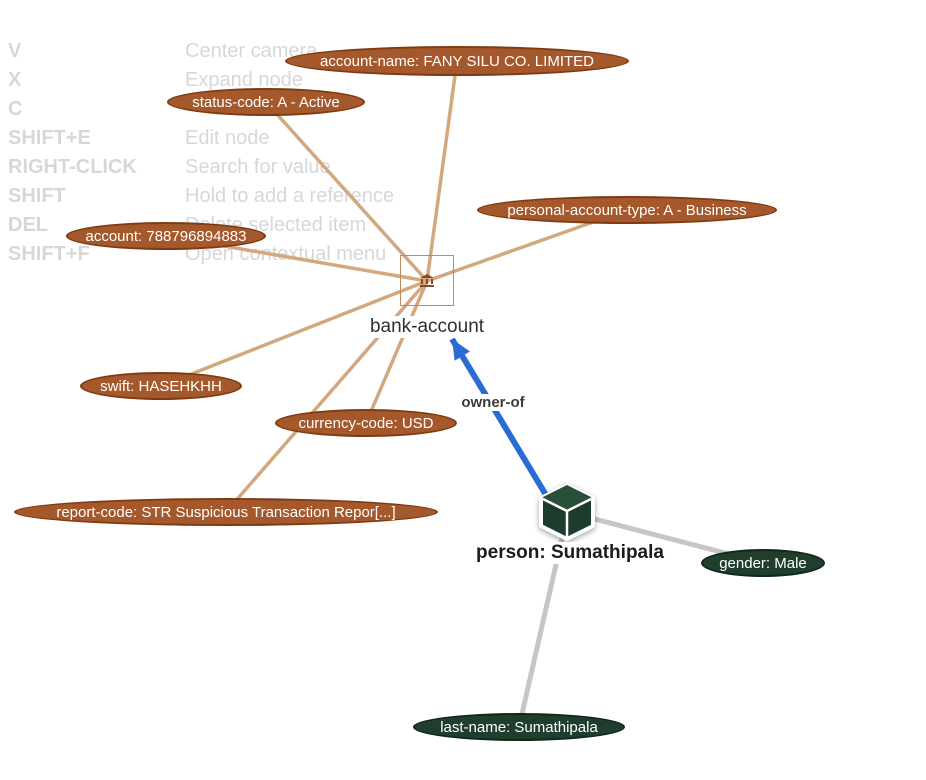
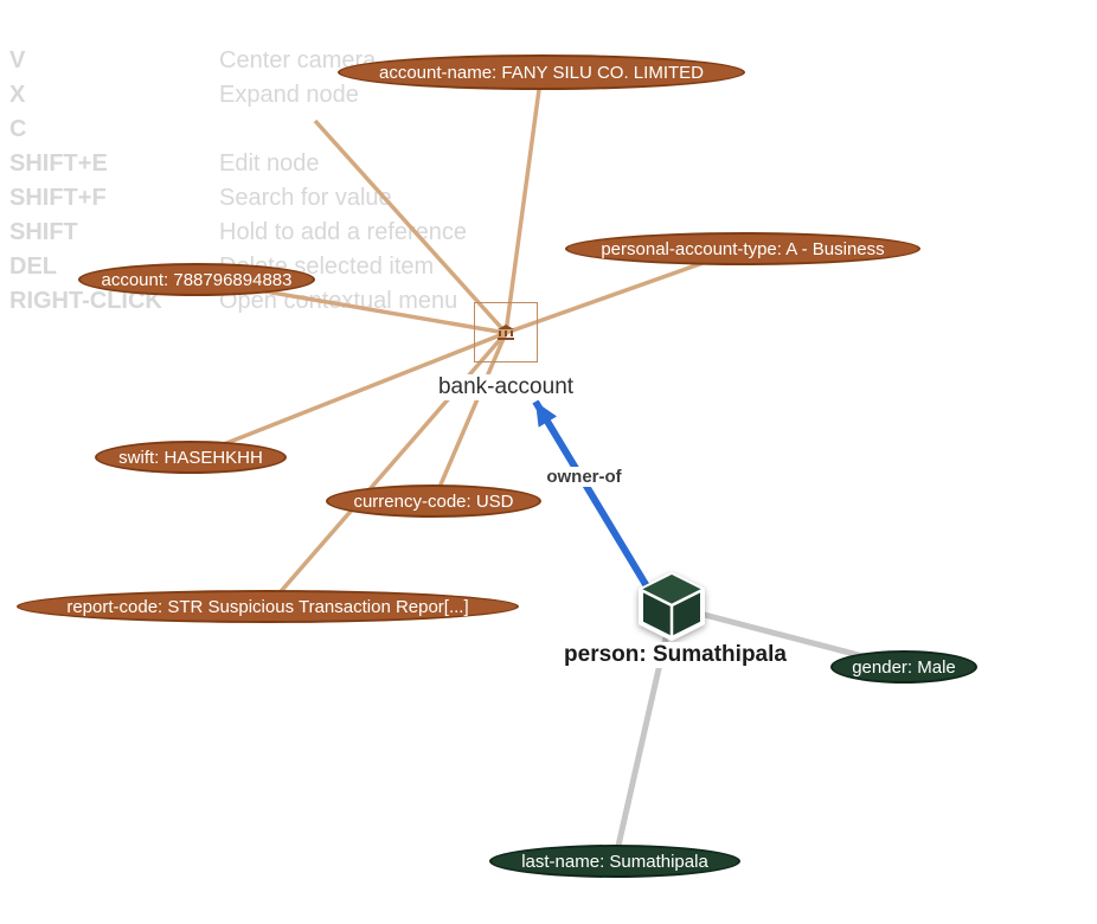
  V
  Center camera
  X
  Expand node
  C
  SHIFT+E
  Edit node
- RIGHT-CLICK
+ SHIFT+F
  Search for valu
  SHIFT
  Hold to add a reference
  DEL
  e selected item
- SHIFT+F
+ RIGHT-CLICK
  Open coextual menu
  account-name: FANY SILU CO. LIMITED
- status-code: A - Active
  personal-account-type: A - Business
  account: 788796894883
  swift: HASEHKHH
  currency-code: USD
  report-code: STR Suspicious Transaction Repor[...]
  gender: Male
  last-name: Sumathipala
  bank-account
  person: Sumathipala
  owner-of
